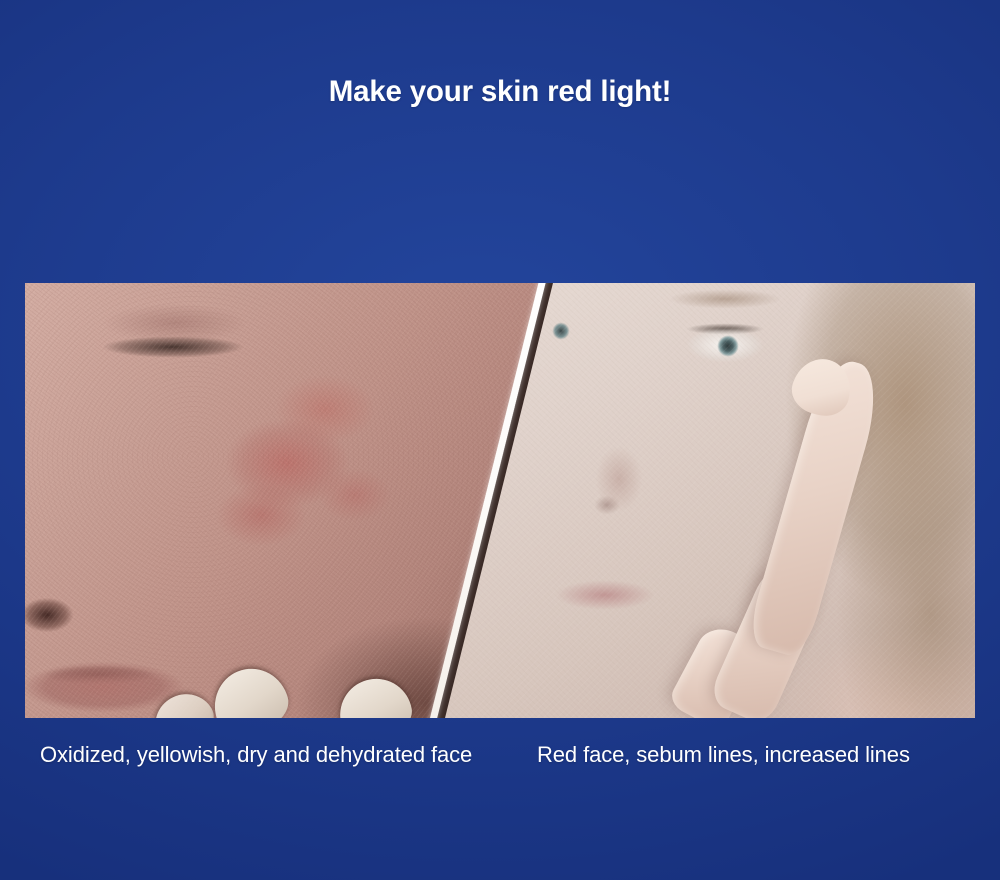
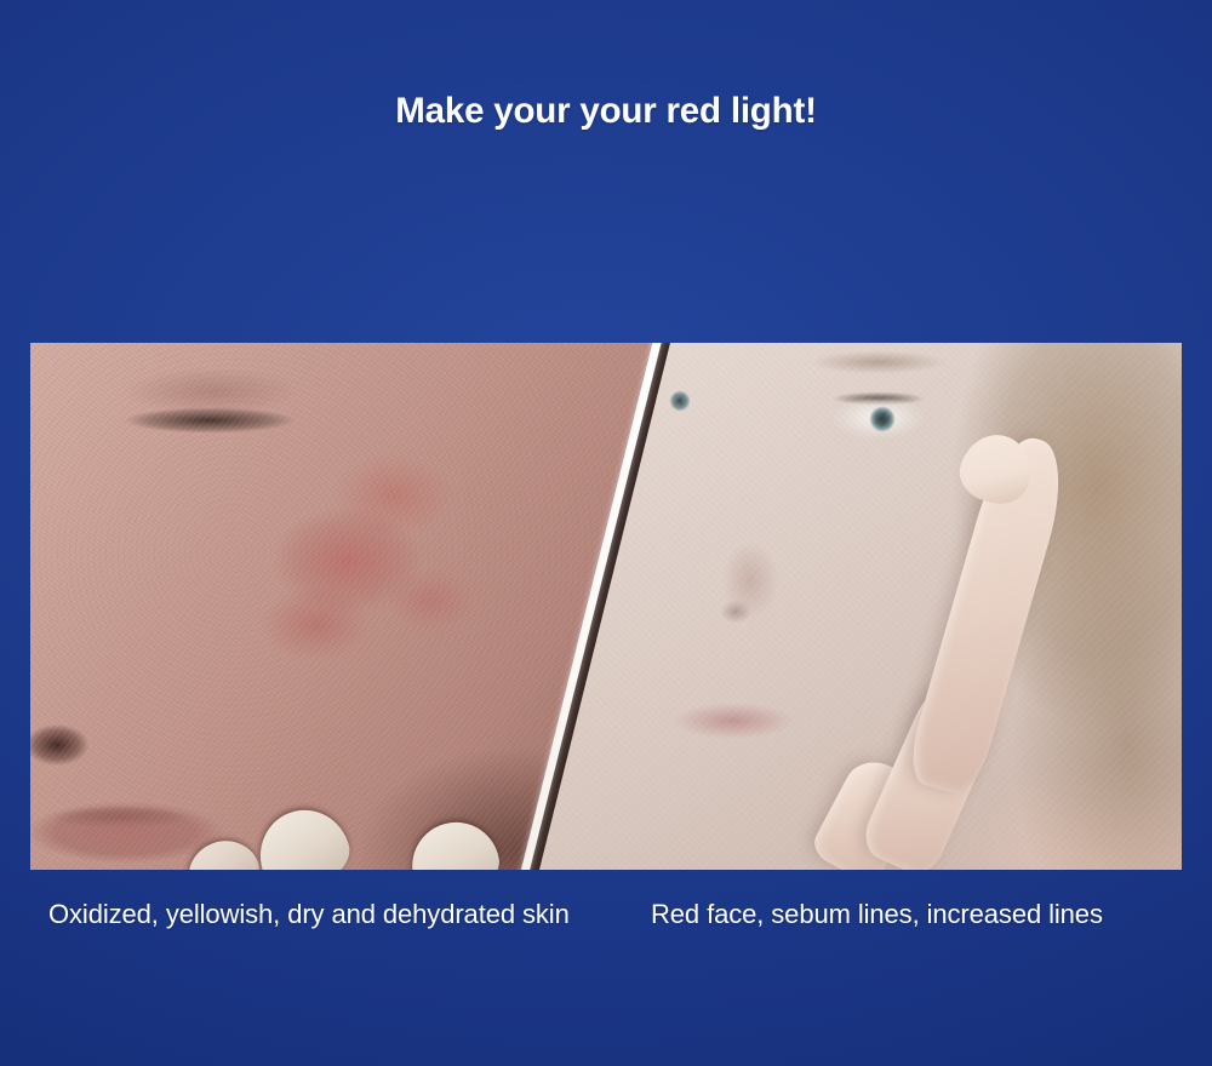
- Make your skin red light!
+ Make your your red light!
- Oxidized, yellowish, dry and dehydrated face
+ Oxidized, yellowish, dry and dehydrated skin
  Red face, sebum lines, increased lines
